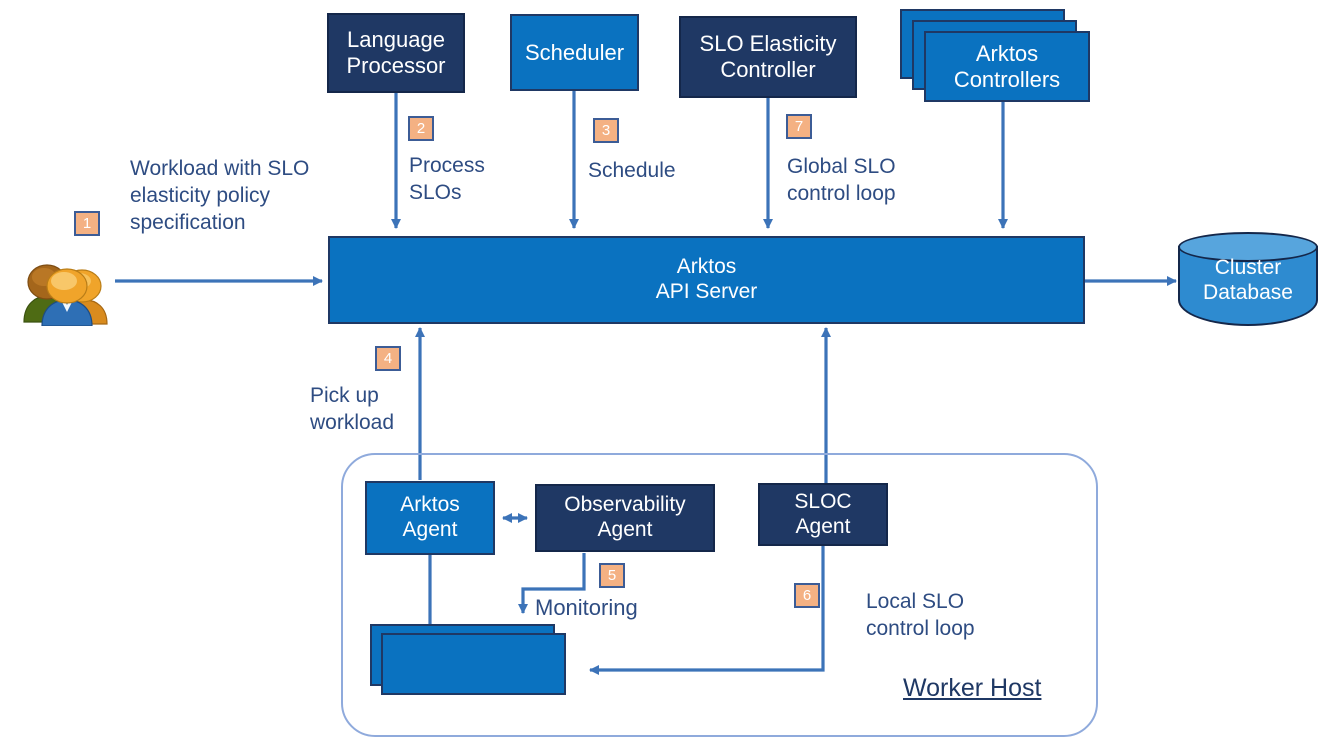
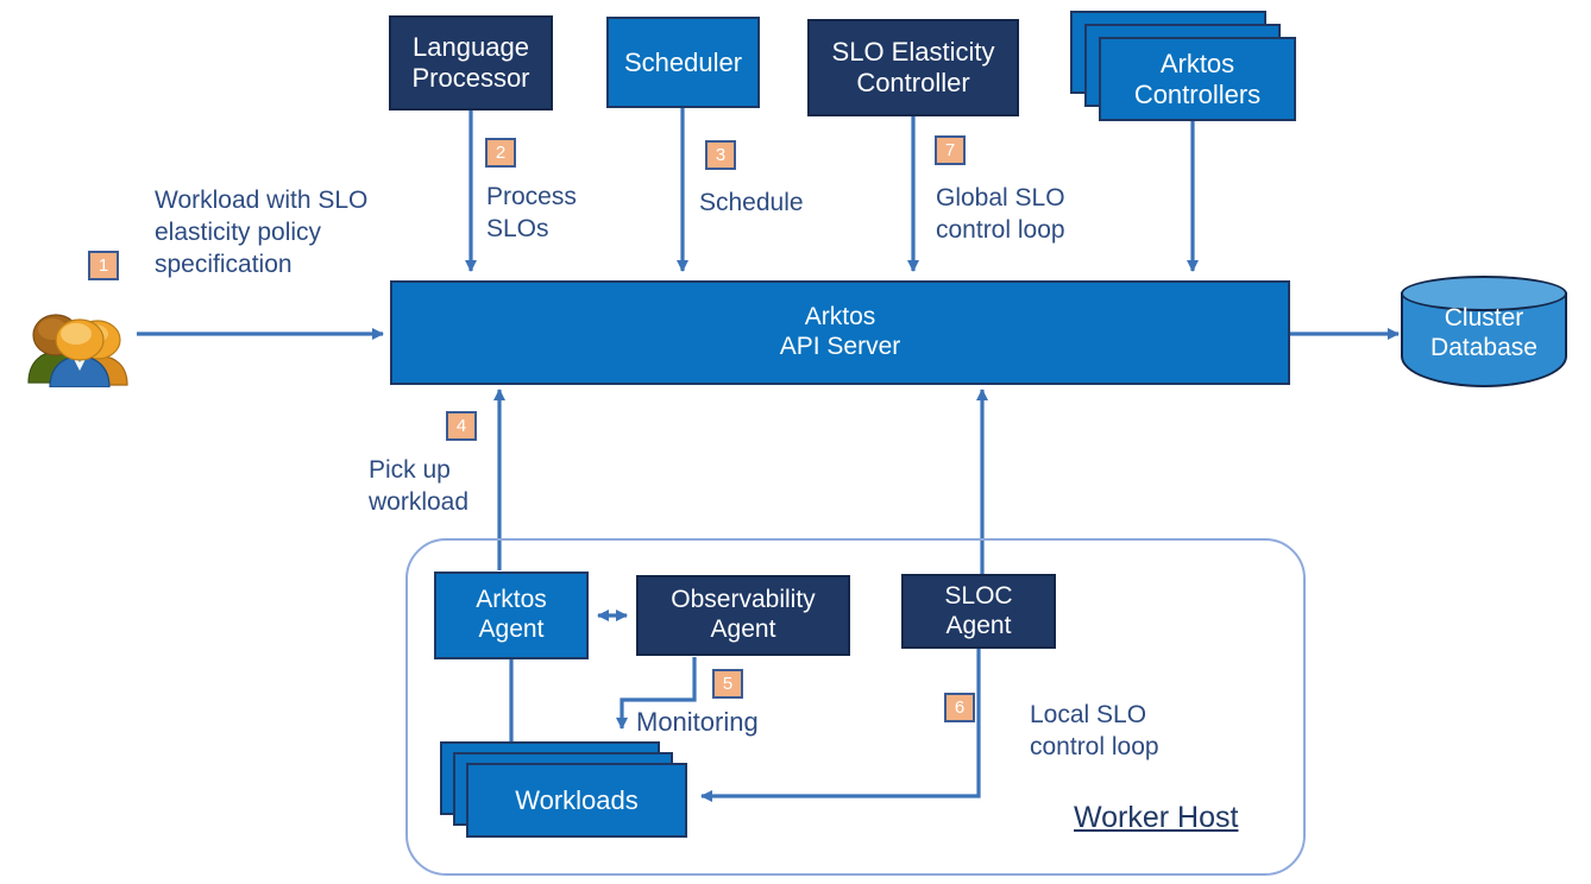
  Language
  Processor
  Scheduler
  SLO Elasticity
  Controller
  Arktos
  Controllers
  Arktos
  API Server
  Cluster
  Database
  Arktos
  Agent
  Observability
  Agent
  SLOC
  Agent
+ Workloads
  Worker Host
  Workload with SLO
  elasticity policy
  specification
  Process
  SLOs
  Schedule
  Global SLO
  control loop
  Pick up
  workload
  Monitoring
  Local SLO
  control loop
  1
  2
  3
  4
  5
  6
  7
